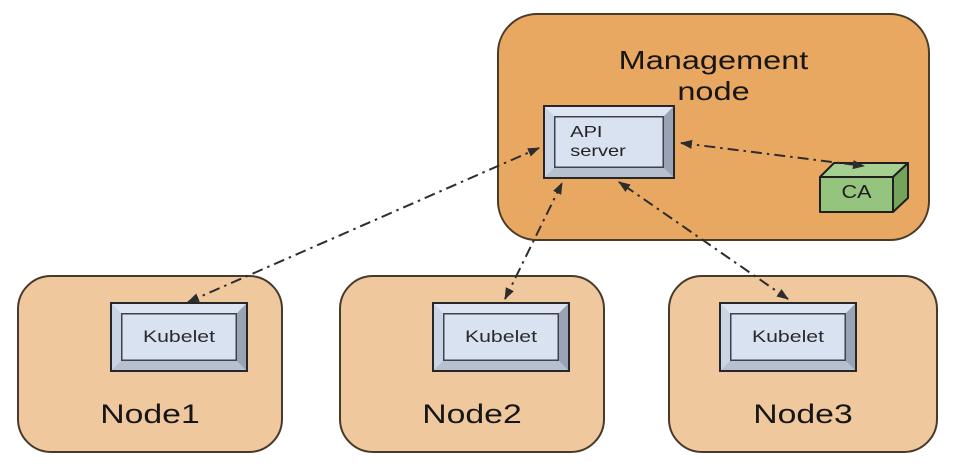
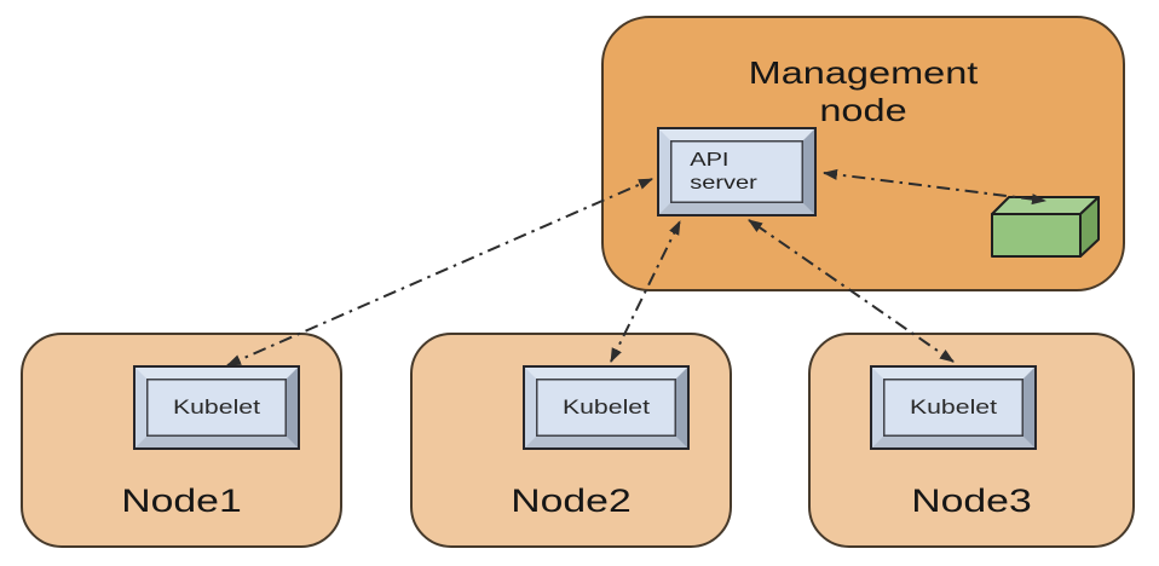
  Management
  node
- CA
  API
  server
  Kubelet
  Kubelet
  Kubelet
  Node1
  Node2
  Node3
